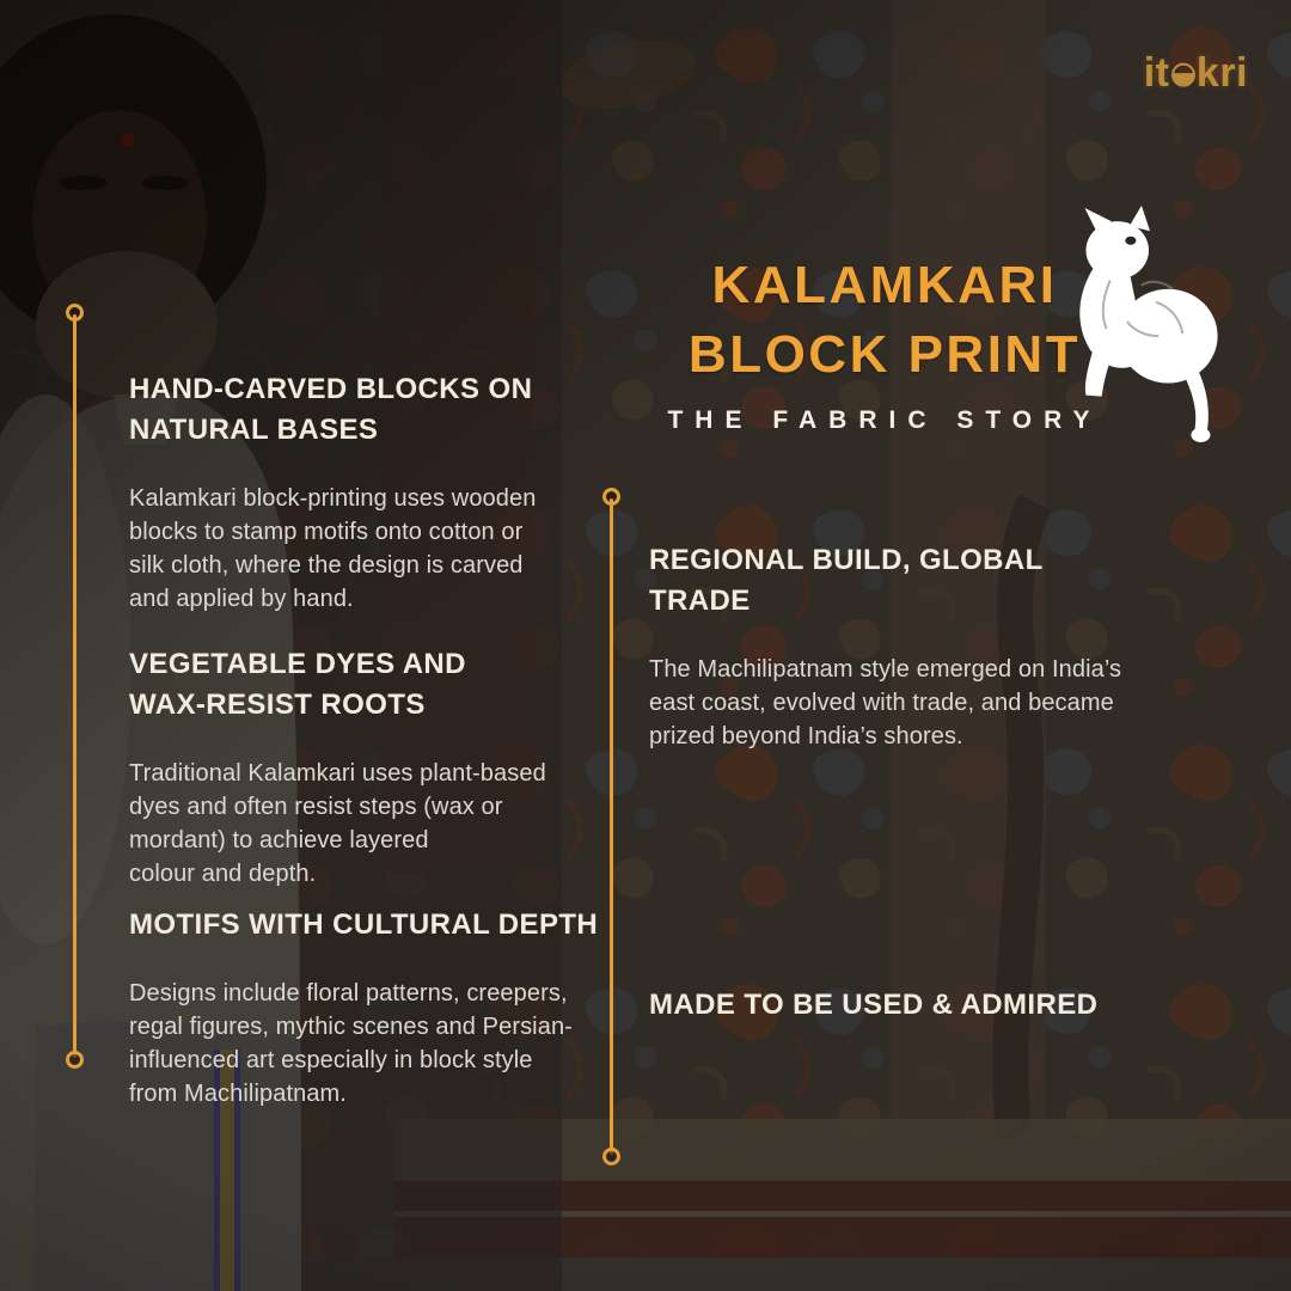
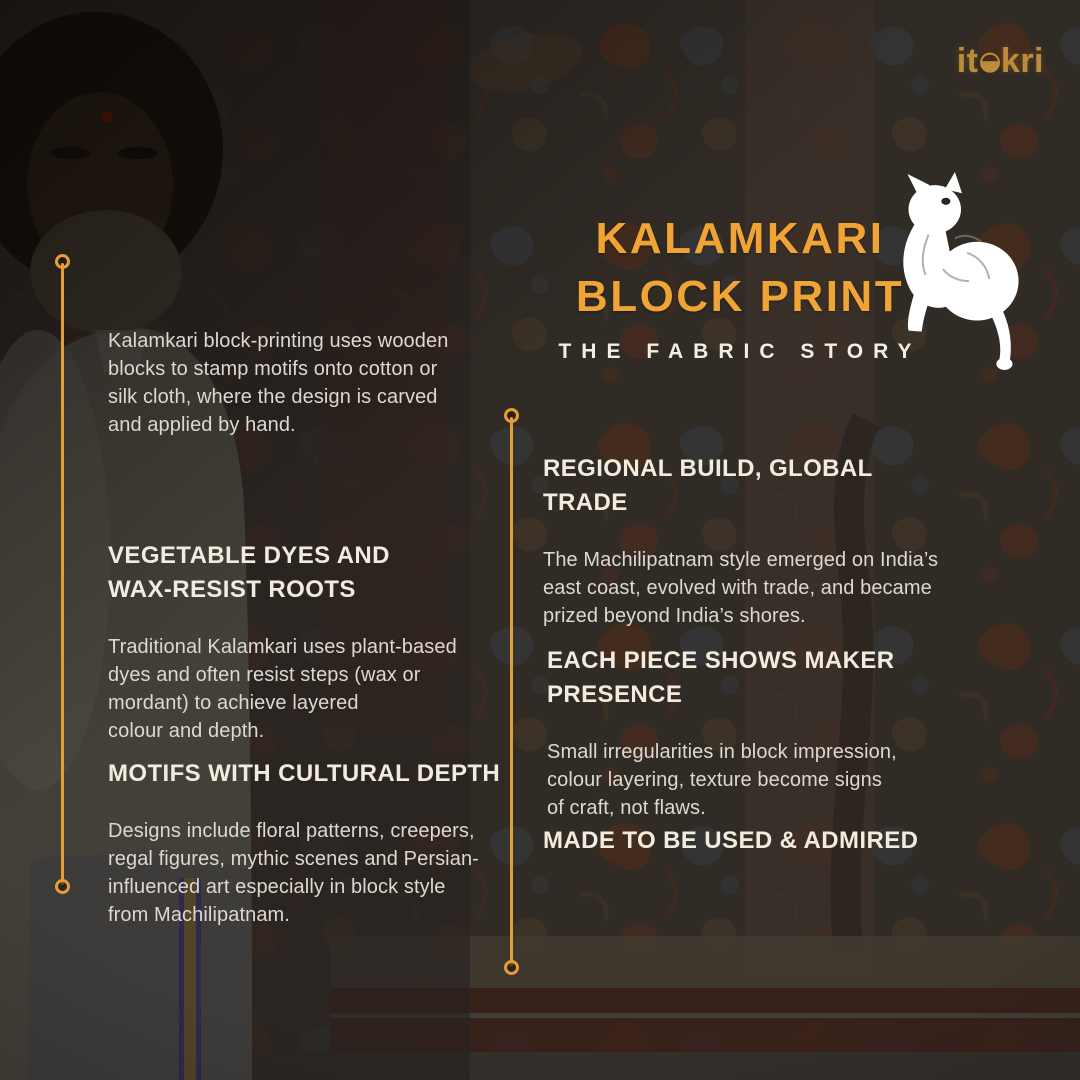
  it kri
  KALAMKARI
  BLOCK PRINT
  THE FABRIC STORY
- HAND-CARVED BLOCKS ON
- NATURAL BASES
  Kalamkari block-printing uses wooden
  blocks to stamp motifs onto cotton or
  silk cloth, where the design is carved
  and applied by hand.
  VEGETABLE DYES AND
  WAX-RESIST ROOTS
  Traditional Kalamkari uses plant-based
  dyes and often resist steps (wax or
  mordant) to achieve layered
  colour and depth.
  MOTIFS WITH CULTURAL DEPTH
  Designs include floral patterns, creepers,
  regal figures, mythic scenes and Persian-
  influenced art especially in block style
  from Machilipatnam.
  REGIONAL BUILD, GLOBAL
  TRADE
  The Machilipatnam style emerged on India’s
  east coast, evolved with trade, and became
  prized beyond India’s shores.
+ EACH PIECE SHOWS MAKER
+ PRESENCE
+ Small irregularities in block impression,
+ colour layering, texture become signs
+ of craft, not flaws.
  MADE TO BE USED & ADMIRED
